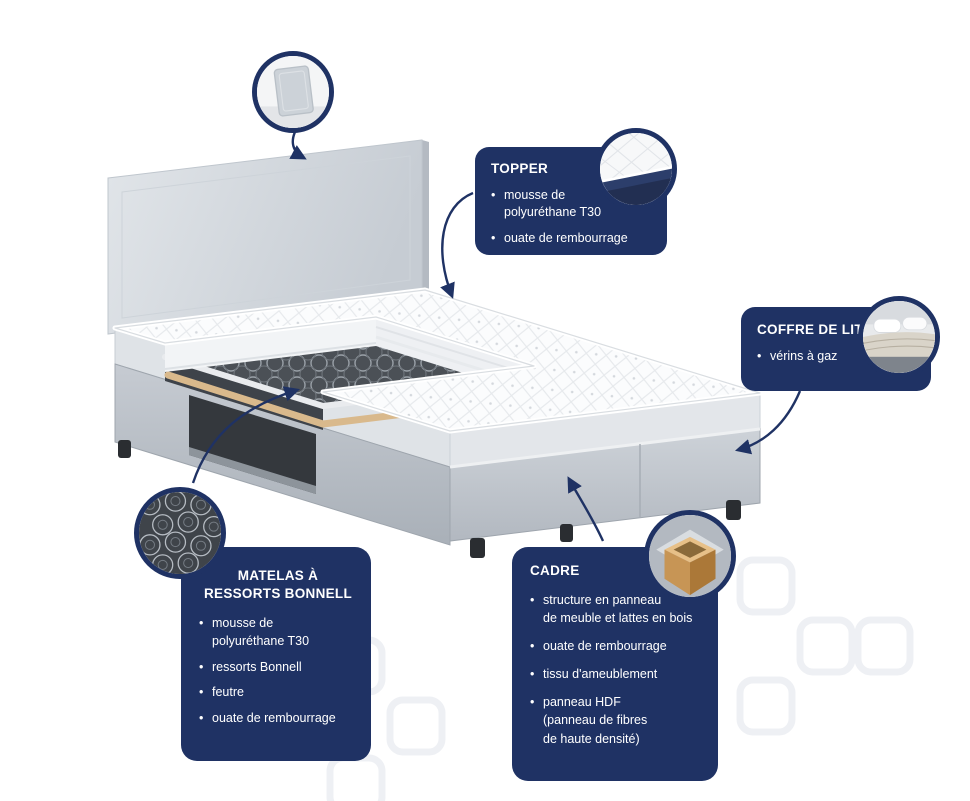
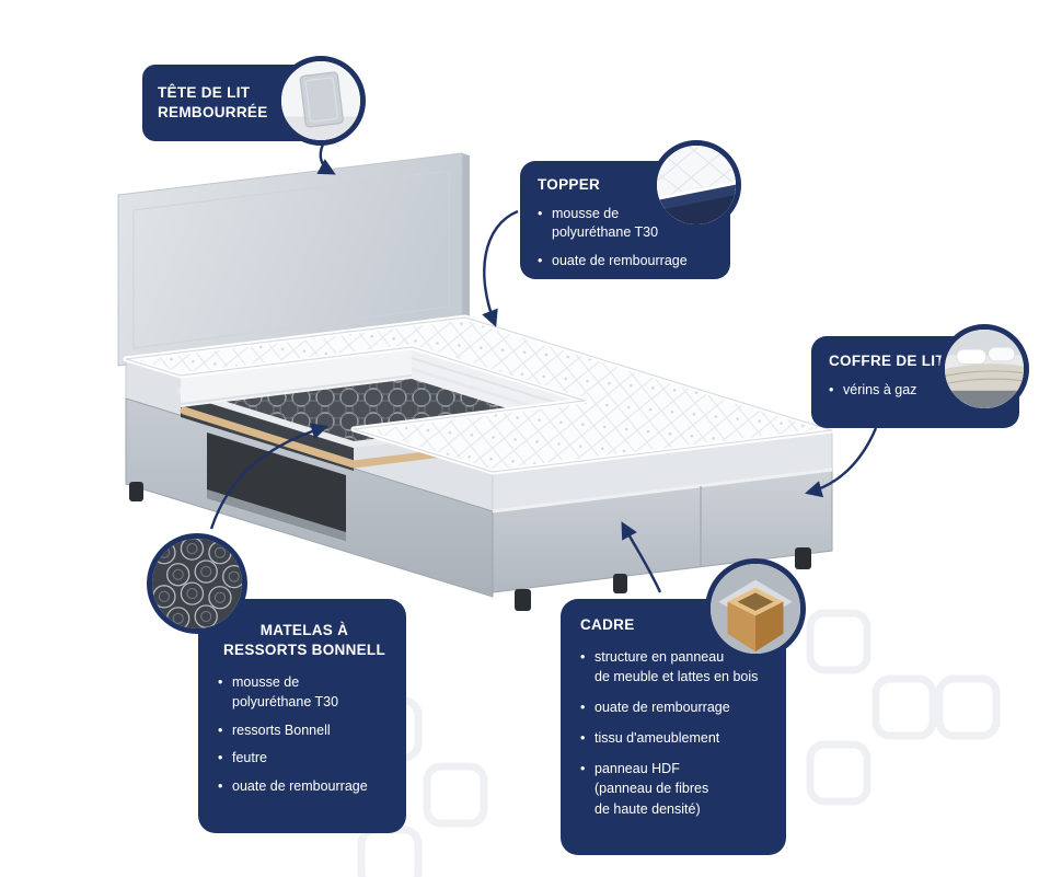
+ TÊTE DE LIT
+ REMBOURRÉE
  TOPPER
  mousse de
  polyuréthane T30
  ouate de rembourrage
  COFFRE DE LI
  vérins à gaz
  MATELAS À
  RESSORTS BONNELL
  mousse de
  polyuréthane T30
  ressorts Bonnell
  feutre
  ouate de rembourrage
  CADRE
  structure en panneau
  de meuble et lattes en bois
  ouate de rembourrage
  tissu d'ameublement
  panneau HDF
  (panneau de fibres
  de haute densité)
